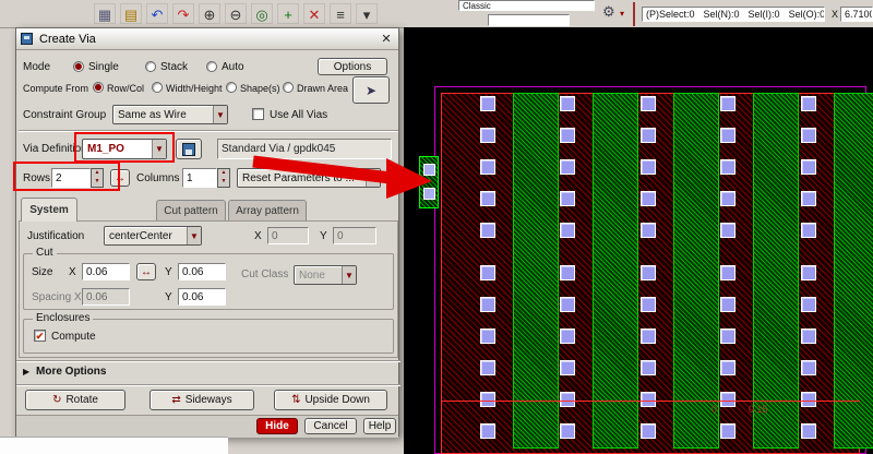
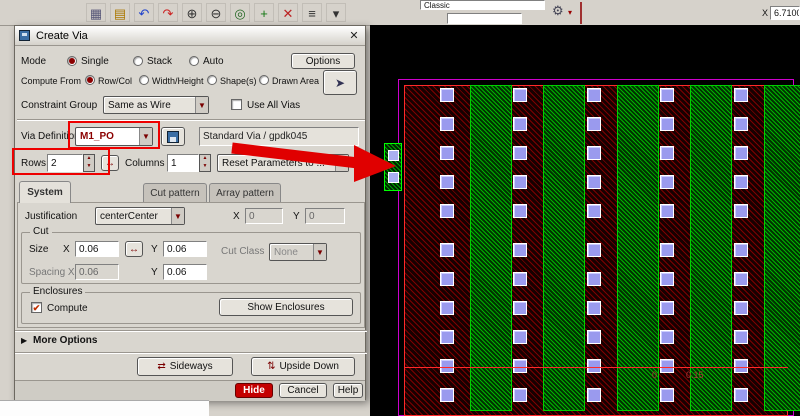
  ▦
  ▤
  ↶
  ↷
  ⊕
  ⊖
  ◎
  +
  ✕
  ≡
  ▾
  Classic
  ⚙
  ▾
- (P)Select:0
- Sel(N):0
- Sel(I):0
- Sel(O):0
  X
  6.710
  0
  0.15
  Create Via
  ✕
  Mode
  Single
  Stack
  Auto
  Options
  Compute From
  Row/Col
  Width/Height
  Shape(s)
  Drawn Area
  ➤
  Constraint Group
  Same as Wire
  ▼
  Use All Vias
  Via Definitio
  M1_PO
  ▼
  Standard Via / gpdk045
  Rows
  2
  ↔
  Columns
  1
  Reset Parameters to
  System
  Cut pattern
  Array pattern
  Justification
  centerCenter
  ▼
  X
  0
  Y
  0
  Cut
  Size
  X
  0.06
  ↔
  Y
  0.06
  Cut Class
  None
  ▼
  Spacing X
  0.06
  Y
  0.06
  Enclosures
  ✔
  Compute
+ Show Enclosures
  ▶
  More Options
- ↻
- Rotate
  ⇄
  Sideways
  ⇅
  Upside Down
  Hide
  Cancel
  Help
